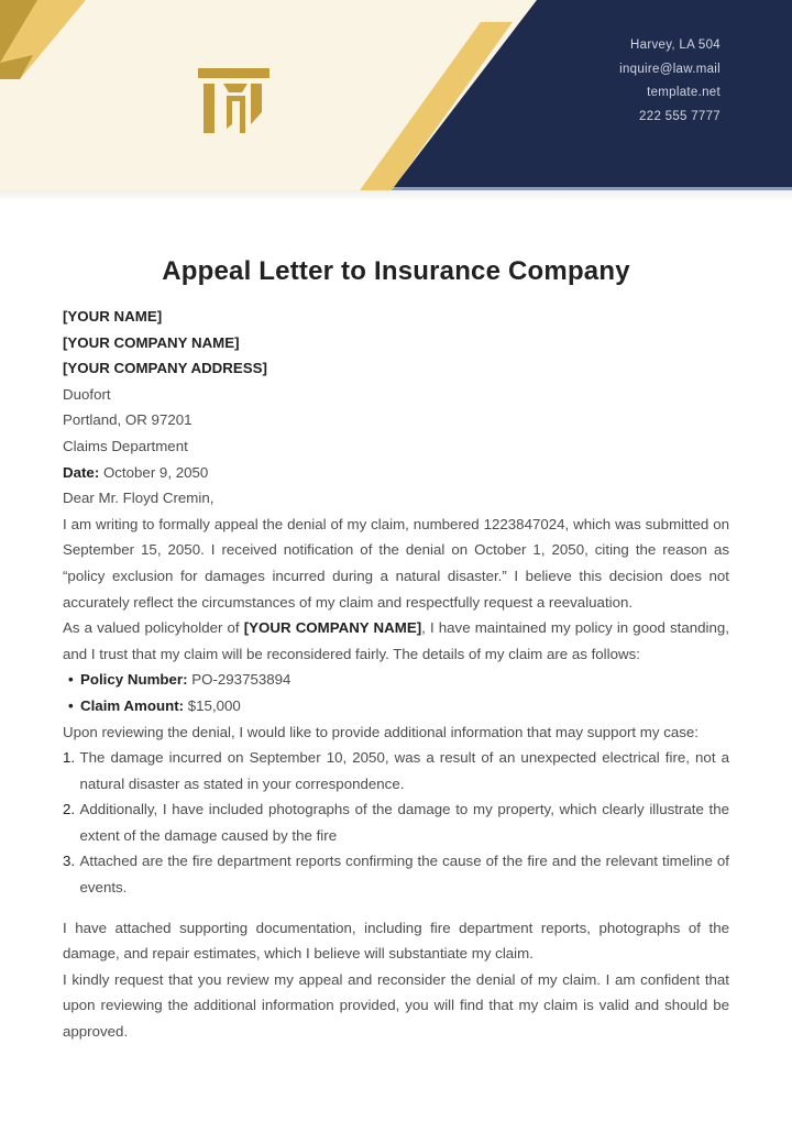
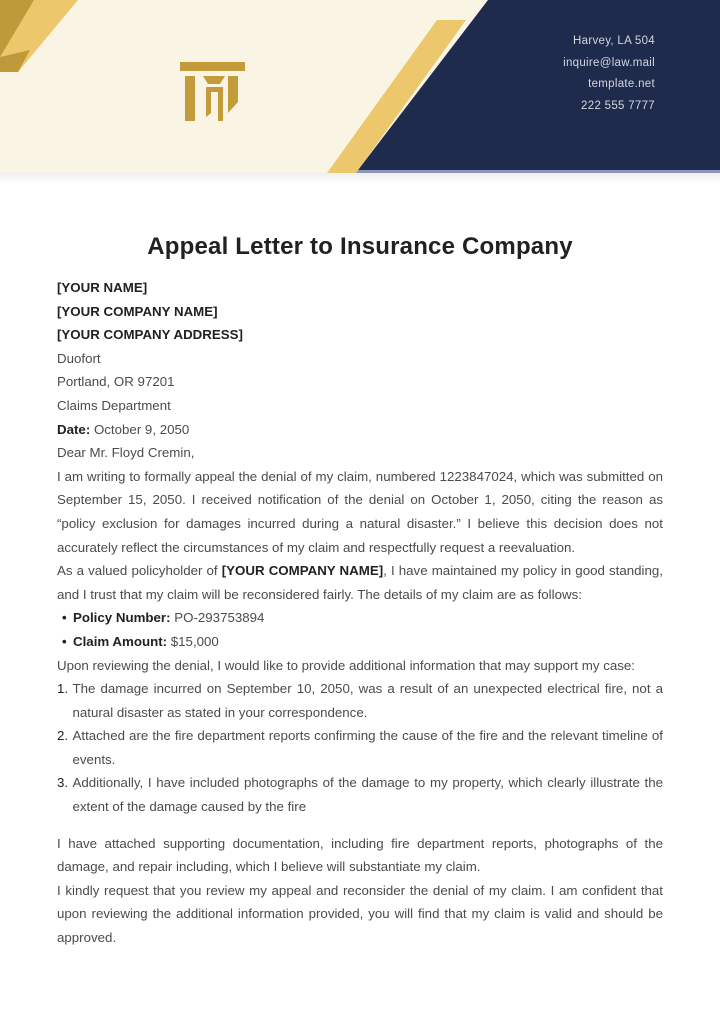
  Harvey, LA 504
  inquire@law.mail
  template.net
  222 555 7777
  Appeal Letter to Insurance Company
  [YOUR NAME]
  [YOUR COMPANY NAME]
  [YOUR COMPANY ADDRESS]
  Duofort
  Portland, OR 97201
  Claims Department
  Date: October 9, 2050
  Dear Mr. Floyd Cremin,
  I am writing to formally appeal the denial of my claim, numbered 1223847024, which was submitted on September 15, 2050. I received notification of the denial on October 1, 2050, citing the reason as “policy exclusion for damages incurred during a natural disaster.” I believe this decision does not accurately reflect the circumstances of my claim and respectfully request a reevaluation.
  As a valued policyholder of [YOUR COMPANY NAME], I have maintained my policy in good standing, and I trust that my claim will be reconsidered fairly. The details of my claim are as follows:
  • Policy Number: PO-293753894
  • Claim Amount: $15,000
  Upon reviewing the denial, I would like to provide additional information that may support my case:
  1.
  The damage incurred on September 10, 2050, was a result of an unexpected electrical fire, not a natural disaster as stated in your correspondence.
  2.
- Additionally, I have included photographs of the damage to my property, which clearly illustrate the extent of the damage caused by the fire
+ Attached are the fire department reports confirming the cause of the fire and the relevant timeline of events.
  3.
- Attached are the fire department reports confirming the cause of the fire and the relevant timeline of events.
+ Additionally, I have included photographs of the damage to my property, which clearly illustrate the extent of the damage caused by the fire
- I have attached supporting documentation, including fire department reports, photographs of the damage, and repair estimates, which I believe will substantiate my claim.
+ I have attached supporting documentation, including fire department reports, photographs of the damage, and repair including, which I believe will substantiate my claim.
  I kindly request that you review my appeal and reconsider the denial of my claim. I am confident that upon reviewing the additional information provided, you will find that my claim is valid and should be approved.
